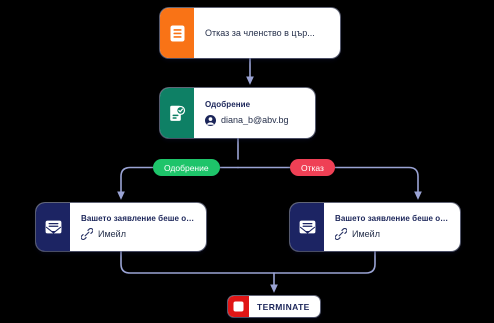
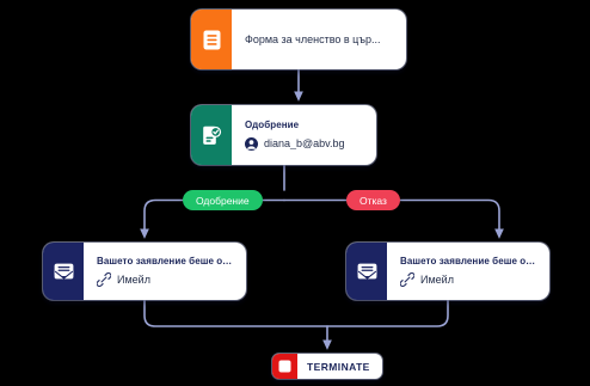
- Отказ за членство в цър...
+ Форма за членство в цър...
  Одобрение
  diana_b@abv.bg
  Одобрение
  Отказ
  Вашето заявление беше одо
  Имейл
  Вашето заявление беше отх.
  Имейл
  TERMINATE
